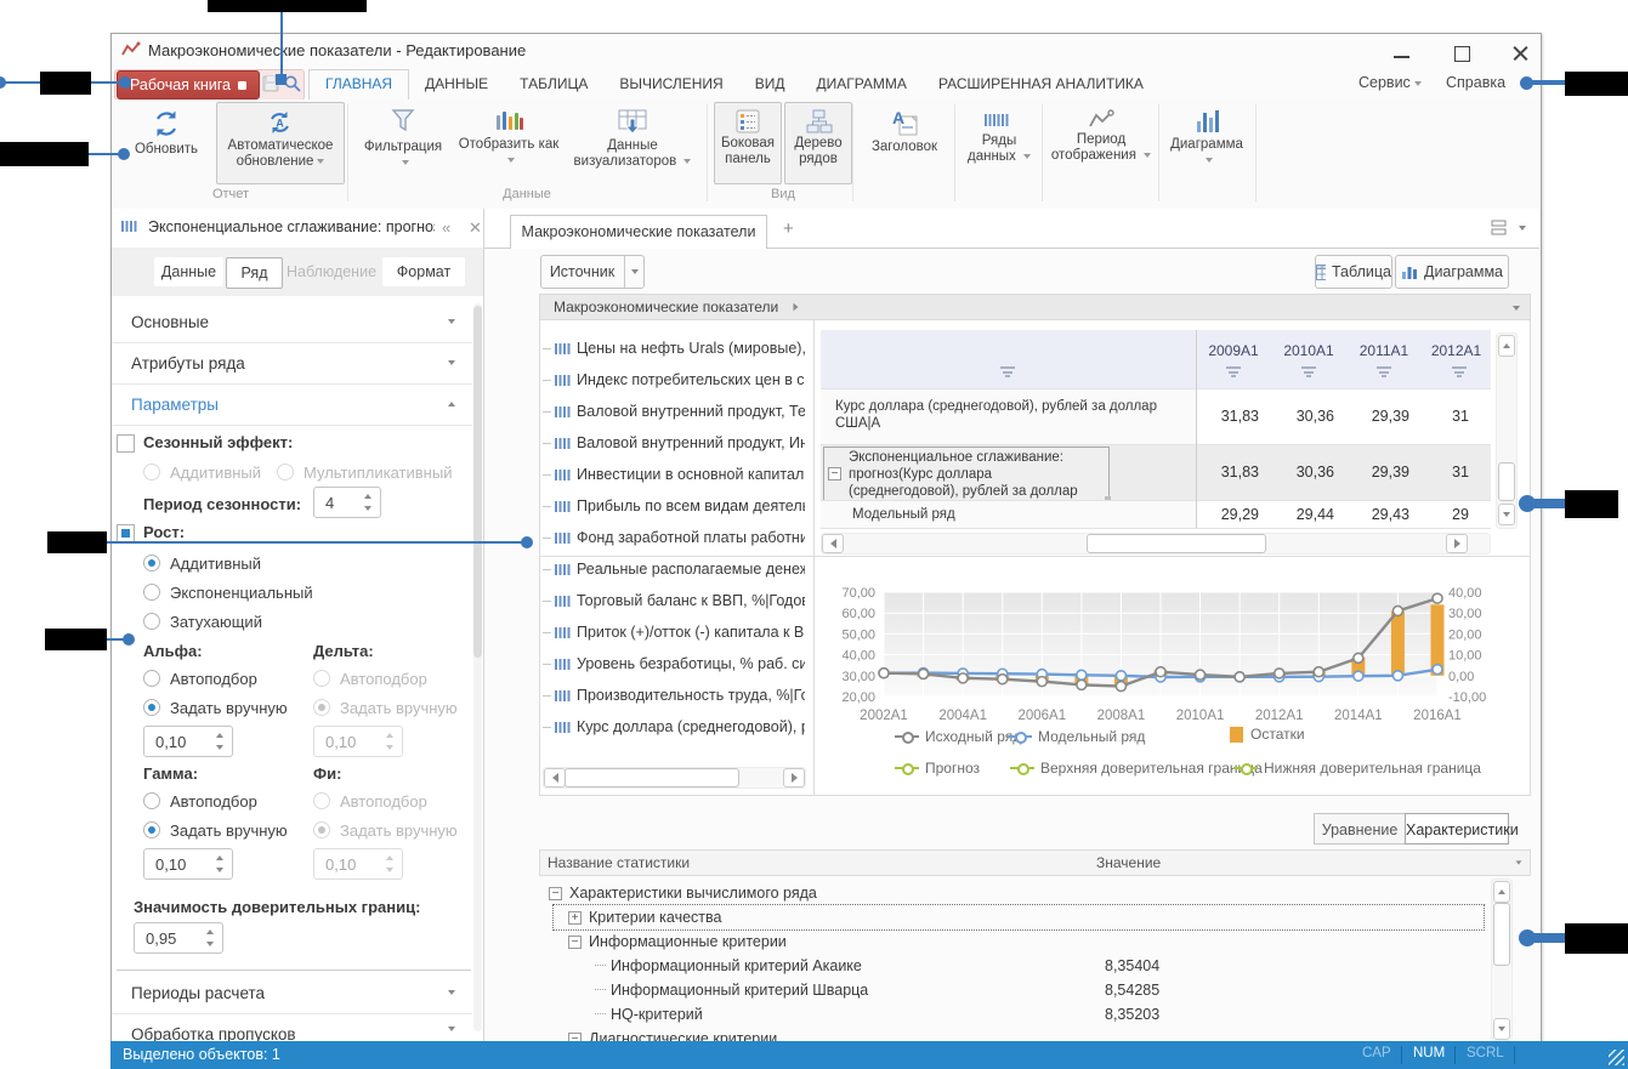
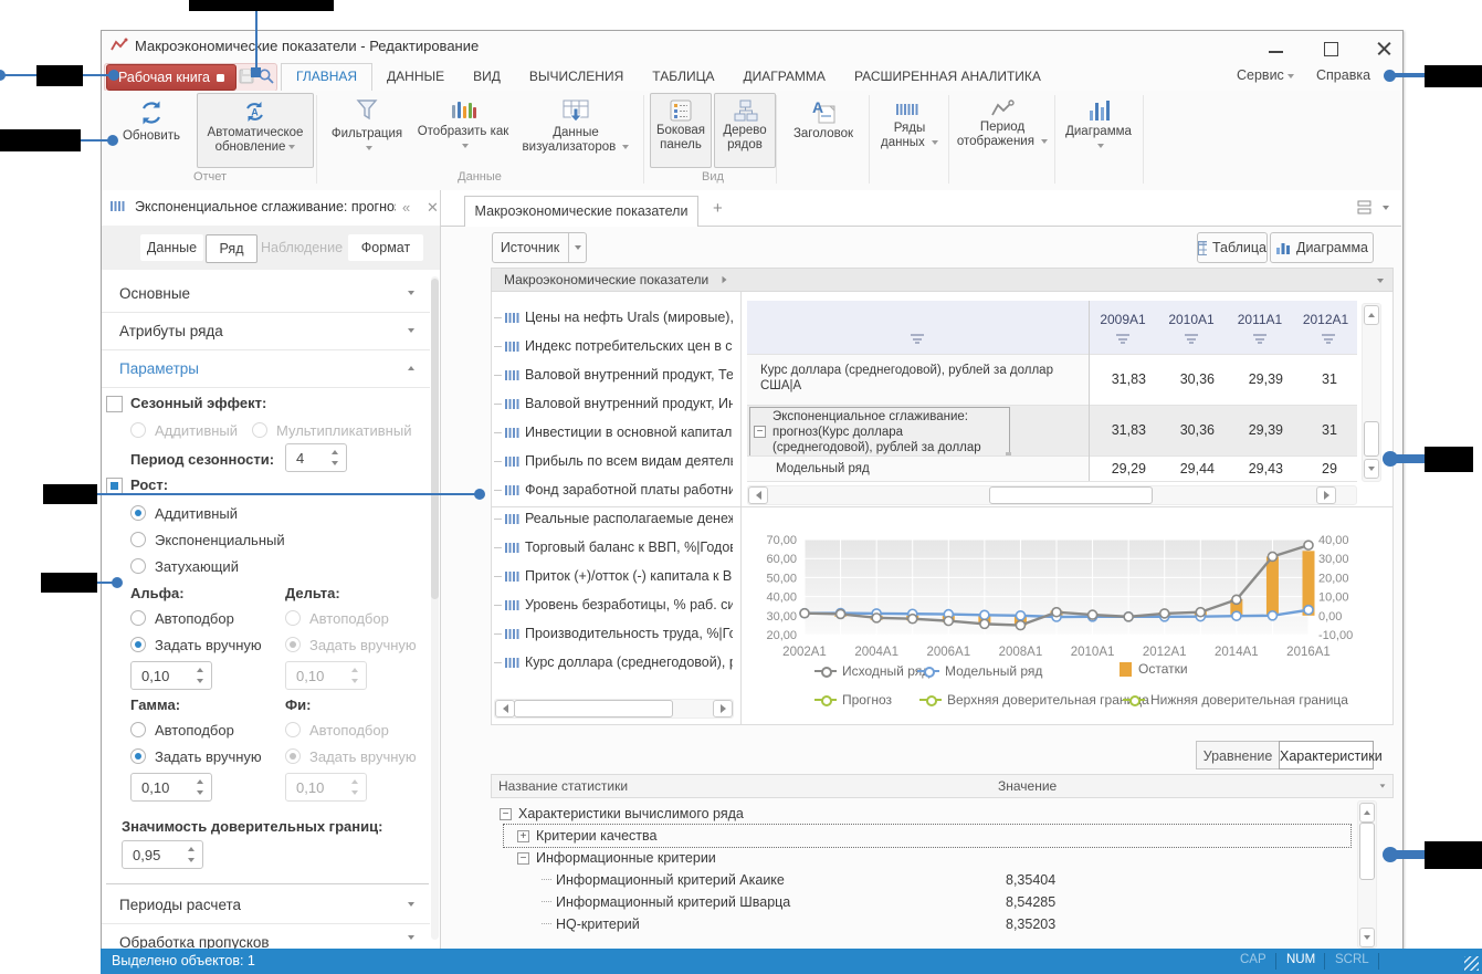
  Макроэкономические показатели - Редактирование
  Рабочая книга
  ГЛАВНАЯ
  ДАННЫЕ
- ТАБЛИЦА
+ ВИД
  ВЫЧИСЛЕНИЯ
- ВИД
+ ТАБЛИЦА
  ДИАГРАММА
  РАСШИРЕННАЯ АНАЛИТИКА
  Сервис
  Справка
  Обновить
  A
  Автоматическое обновление
  Фильтрация
  Отобразить как
  Данные визуализаторов
  Боковая панель
  Дерево рядов
  A
  Заголовок
  Ряды данных
  Период отображения
  Диаграмма
  Отчет
  Данные
  Вид
  Экспоненциальное сглаживание: прогно
  «
  ✕
  Данные
  Ряд
  Наблюдение
  Формат
  Основные
  Атрибуты ряда
  Параметры
  Сезонный эффект:
  Аддитивный
  Мультипликативный
  Период сезонности:
  4
  Рост:
  Аддитивный
  Экспоненциальный
  Затухающий
  Альфа:
  Дельта:
  Автоподбор
  Автоподбор
  Задать вручную
  Задать вручную
  0,10
  0,10
  Гамма:
  Фи:
  Автоподбор
  Автоподбор
  Задать вручную
  Задать вручную
  0,10
  0,10
  Значимость доверительных границ:
  0,95
  Периоды расчета
  Обработка пропусков
  Макроэкономические показатели
  +
  Источник
  Таблица
  Диаграмма
  Макроэкономические показатели
  –
  Цены на нефть Urals (мировые),
  –
  Индекс потребительских цен в с
  –
  Валовой внутренний продукт, Те
  –
  Валовой внутренний продукт, Ин
  –
  Инвестиции в основной капитал
  –
  Прибыль по всем видам деятел
  –
  Фонд заработной платы работни
  –
  Реальные располагаемые денеж
  –
  Торговый баланс к ВВП, %|Годо
  –
  Приток (+)/отток (-) капитала к В
  –
  Уровень безработицы, % раб. си
  –
  Производительность труда, %|Г
  –
  Курс доллара (среднегодовой),
  2009A1
  2010A1
  2011A1
  2012A1
  Курс доллара (среднегодовой), рублей за доллар США|A
  31,83
  30,36
  29,39
  31
  Экспоненциальное сглаживание: прогноз(Курс доллара (среднегодовой), рублей за доллар
  31,83
  30,36
  29,39
  31
  Модельный ряд
  29,29
  29,44
  29,43
  29
  70,00
  60,00
  50,00
  40,00
  30,00
  20,00
  40,00
  30,00
  20,00
  10,00
  0,00
  -10,00
  2002A1
  2004A1
  2006A1
  2008A1
  2010A1
  2012A1
  2014A1
  2016A1
  Исходный р
  Модельный ряд
  Остатки
  Прогноз
  Верхняя доверительная граа
  Нижняя доверительная граница
  Уравнение
  Характеристики
  Название статистики
  Значение
  Характеристики вычислимого ряда
  Критерии качества
  Информационные критерии
  Информационный критерий Акаике
  8,35404
  Информационный критерий Шварца
  8,54285
  HQ-критерий
  8,35203
- Диагностические критерии
  Выделено объектов: 1
  CAP
  NUM
  SCRL
